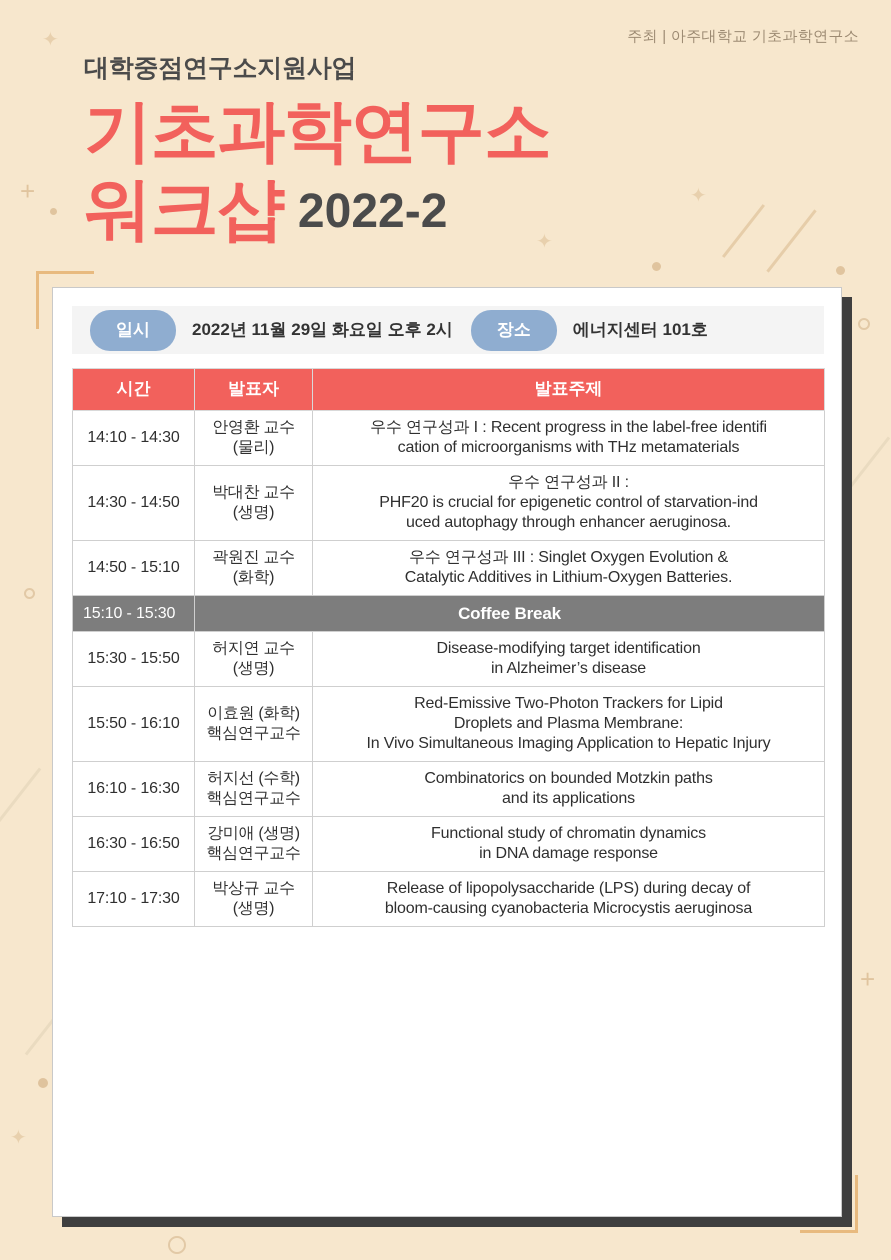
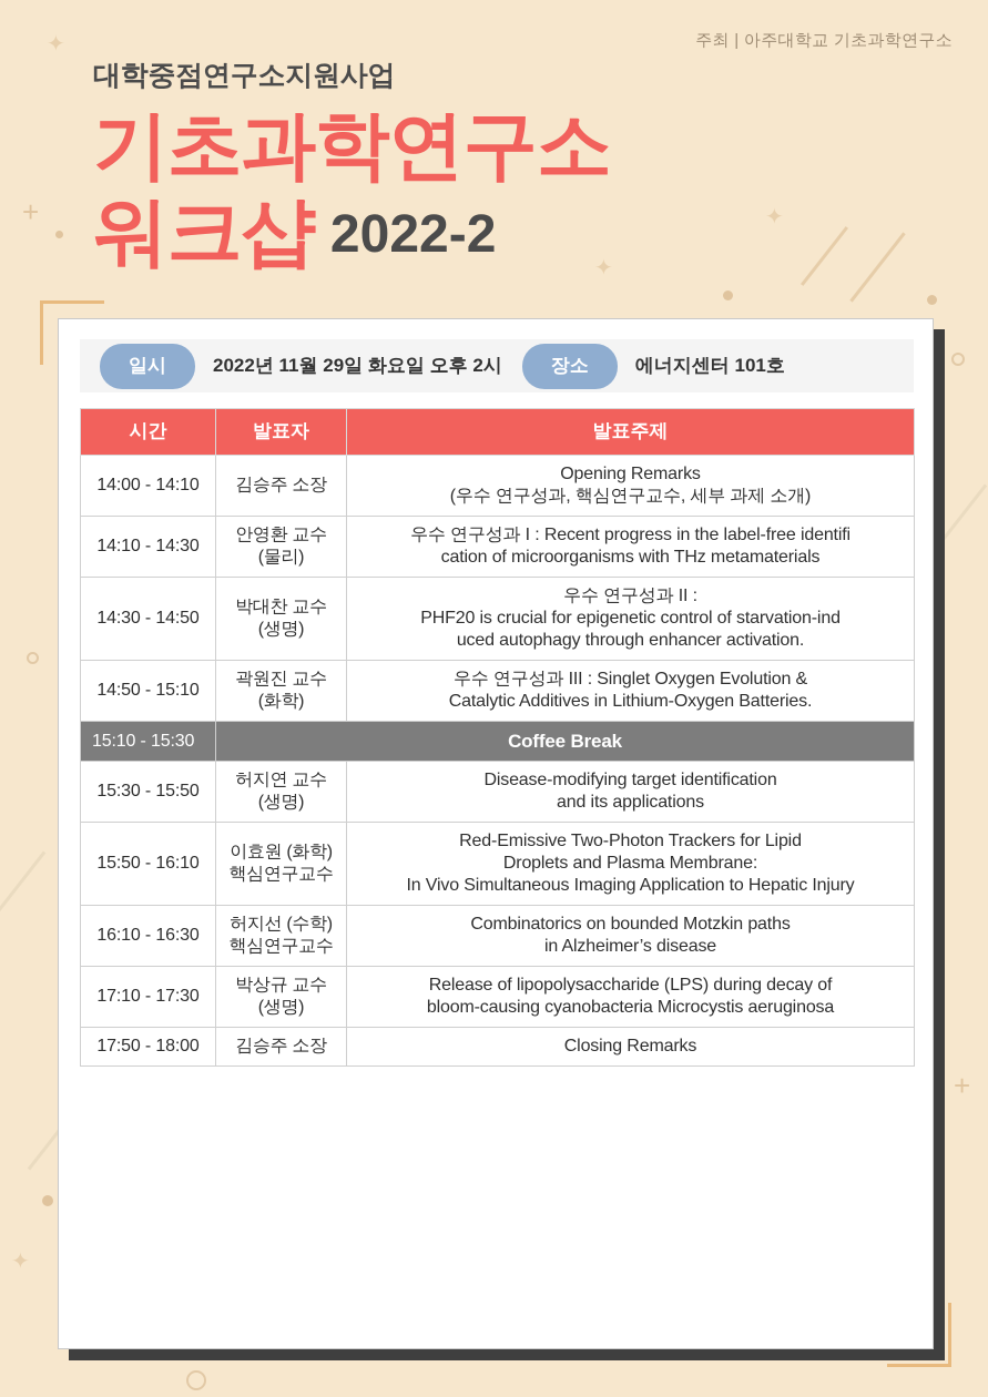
  ✦
  +
  +
  ✦
  ✦
  ✦
  주최 | 아주대학교 기초과학연구소
  대학중점연구소지원사업
  기초과학연구소
  워크샵
  2022-2
  일시
  2022년 11월 29일 화요일 오후 2시
  장소
  에너지센터 101호
  시간	발표자	발표주제
+ 14:00 - 14:10	김승주 소장	Opening Remarks(우수 연구성과, 핵심연구교수, 세부 과제 소개)
  14:10 - 14:30	안영환 교수(물리)	우수 연구성과 I : Recent progress in the label-free identification of microorganisms with THz metamaterials
- 14:30 - 14:50	박대찬 교수(생명)	우수 연구성과 II :PHF20 is crucial for epigenetic control of starvation-induced autophagy through enhancer aeruginosa.
+ 14:30 - 14:50	박대찬 교수(생명)	우수 연구성과 II :PHF20 is crucial for epigenetic control of starvation-induced autophagy through enhancer activation.
  14:50 - 15:10	곽원진 교수(화학)	우수 연구성과 III : Singlet Oxygen Evolution &Catalytic Additives in Lithium-Oxygen Batteries.
  15:10 - 15:30	Coffee Break
- 15:30 - 15:50	허지연 교수(생명)	Disease-modifying target identificationin Alzheimer’s disease
+ 15:30 - 15:50	허지연 교수(생명)	Disease-modifying target identificationand its applications
  15:50 - 16:10	이효원 (화학)핵심연구교수	Red-Emissive Two-Photon Trackers for LipidDroplets and Plasma Membrane:In Vivo Simultaneous Imaging Application to Hepatic Injury
- 16:10 - 16:30	허지선 (수학)핵심연구교수	Combinatorics on bounded Motzkin pathsand its applications
+ 16:10 - 16:30	허지선 (수학)핵심연구교수	Combinatorics on bounded Motzkin pathsin Alzheimer’s disease
- 16:30 - 16:50	강미애 (생명)핵심연구교수	Functional study of chromatin dynamicsin DNA damage response
  17:10 - 17:30	박상규 교수(생명)	Release of lipopolysaccharide (LPS) during decay ofbloom-causing cyanobacteria Microcystis aeruginosa
+ 17:50 - 18:00	김승주 소장	Closing Remarks
